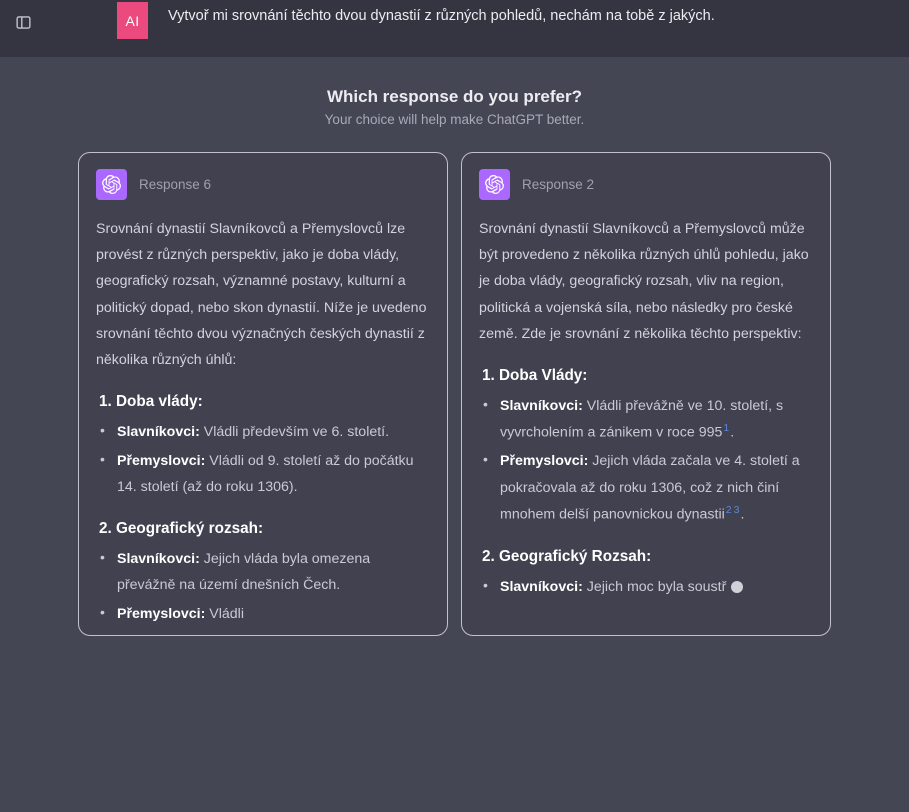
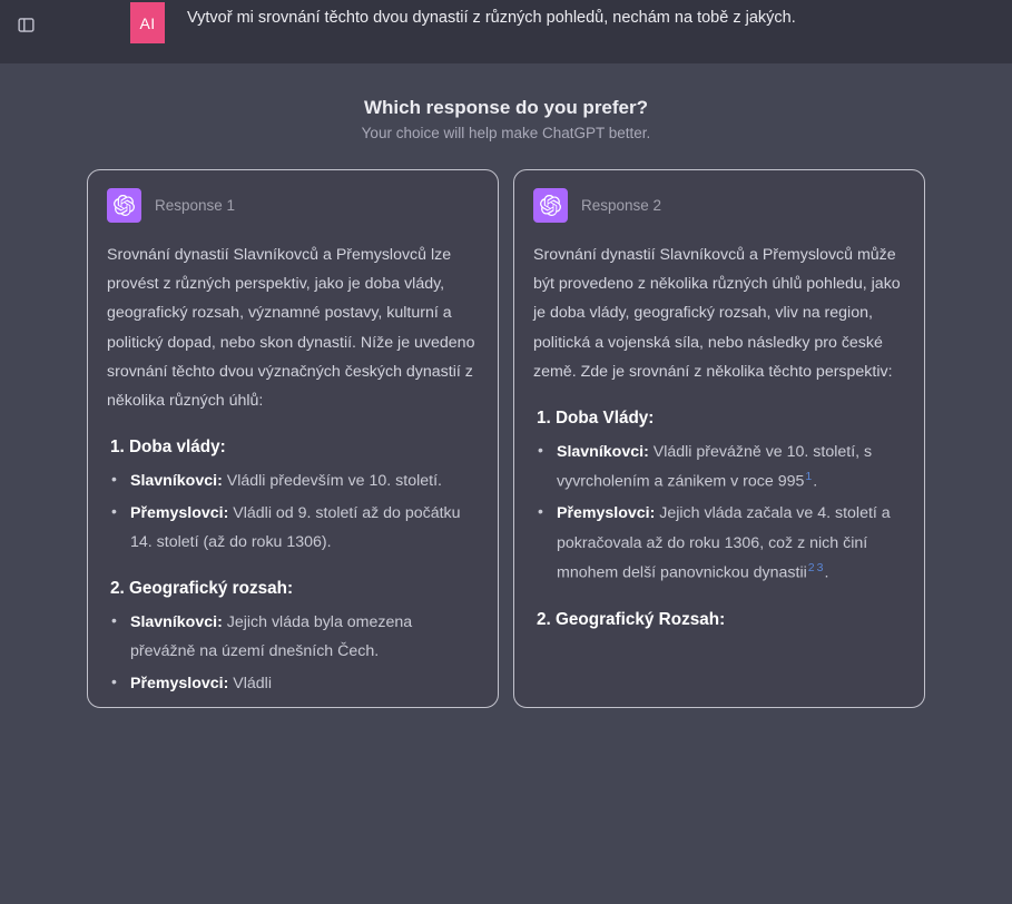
  AI
  Vytvoř mi srovnání těchto dvou dynastií z různých pohledů, nechám na tobě z jakých.
  Which response do you prefer?
  Your choice will help make ChatGPT better.
- Response 6
+ Response 1
  Srovnání dynastií Slavníkovců a Přemyslovců lze provést z různých perspektiv, jako je doba vlády, geografický rozsah, významné postavy, kulturní a politický dopad, nebo skon dynastií. Níže je uvedeno srovnání těchto dvou význačných českých dynastií z několika různých úhlů:
  1. Doba vlády:
- Slavníkovci: Vládli především ve 6. století.
+ Slavníkovci: Vládli především ve 10. století.
  Přemyslovci: Vládli od 9. století až do počátku 14. století (až do roku 1306).
  2. Geografický rozsah:
  Slavníkovci: Jejich vláda byla omezena převážně na území dnešních Čech.
  Přemyslovci: Vládli
  Response 2
  Srovnání dynastií Slavníkovců a Přemyslovců může být provedeno z několika různých úhlů pohledu, jako je doba vlády, geografický rozsah, vliv na region, politická a vojenská síla, nebo následky pro české země. Zde je srovnání z několika těchto perspektiv:
  1. Doba Vlády:
  Slavníkovci: Vládli převážně ve 10. století, s vyvrcholením a zánikem v roce 9951.
  Přemyslovci: Jejich vláda začala ve 4. století a pokračovala až do roku 1306, což z nich činí mnohem delší panovnickou dynastii2 3.
  2. Geografický Rozsah:
- Slavníkovci: Jejich moc byla soustř
